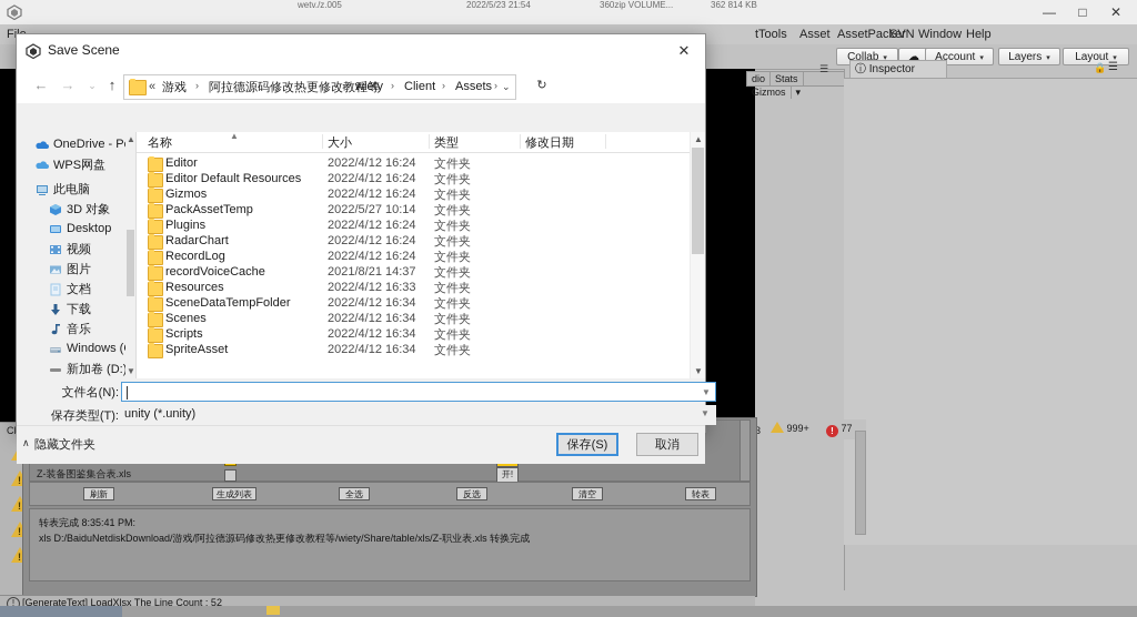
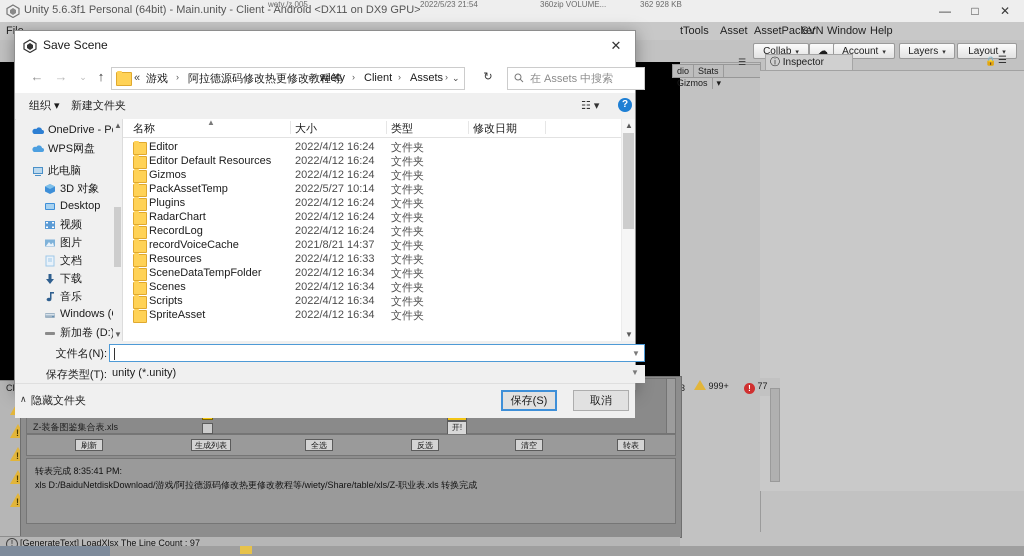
+ Unity 5.6.3f1 Personal (64bit) - Main.unity - Client - Android <DX11 on DX9 GPU>
  —
  □
  ✕
  tTools
  Asset
  AssetPacker
  SVN
  Window
  Help
  Collab
  ☁
  Account
  Layers
  Layout
  dio
  Stats
  Gizmos
  ▾
  ☰
  ⓘ Inspector
  🔒
  ☰
  3
  999+
  ! 77
  Z-装备图鉴集合表.xls
  开!
  刷新
  生成列表
  全选
  反选
  清空
  转表
  转表完成 8:35:41 PM:
  xls D:/BaiduNetdiskDownload/游戏/阿拉德源码修改热更修改教程等/wiety/Share/table/xls/Z-职业表.xls 转换完成
  !
- [GenerateText] LoadXlsx The Line Count : 52
+ [GenerateText] LoadXlsx The Line Count : 97
  wetv./z.005
  2022/5/23 21:54
  360zip VOLUME...
- 362 814 KB
+ 362 928 KB
  Save Scene
  ✕
  ←
  →
  ⌄
  ↑
  «
  游戏
  ›
  阿拉德源码修改热更修改教程等
  ›
  wiety
  ›
  Client
  ›
  Assets
  ›
  ⌄
  ↻
+ 在 Assets 中搜索
+ 组织 ▾
+ 新建文件夹
+ ☷ ▾
+ ?
  OneDrive - P
  WPS网盘
  此电脑
  3D 对象
  Desktop
  视频
  图片
  文档
  下载
  音乐
  Windows (
  新加卷 (D:
  ▲
  ▼
  名称
  大小
  类型
  修改日期
  ▲
  Editor
  2022/4/12 16:24
  文件夹
  Editor Default Resources
  2022/4/12 16:24
  文件夹
  Gizmos
  2022/4/12 16:24
  文件夹
  PackAssetTemp
  2022/5/27 10:14
  文件夹
  Plugins
  2022/4/12 16:24
  文件夹
  RadarChart
  2022/4/12 16:24
  文件夹
  RecordLog
  2022/4/12 16:24
  文件夹
  recordVoiceCache
  2021/8/21 14:37
  文件夹
  Resources
  2022/4/12 16:33
  文件夹
  SceneDataTempFolder
  2022/4/12 16:34
  文件夹
  Scenes
  2022/4/12 16:34
  文件夹
  Scripts
  2022/4/12 16:34
  文件夹
  SpriteAsset
  2022/4/12 16:34
  文件夹
  ▲
  ▼
  文件名(N):
  ▼
  保存类型(T):
  unity (*.unity)
  ▼
  ∧
  隐藏文件夹
  保存(S)
  取消
